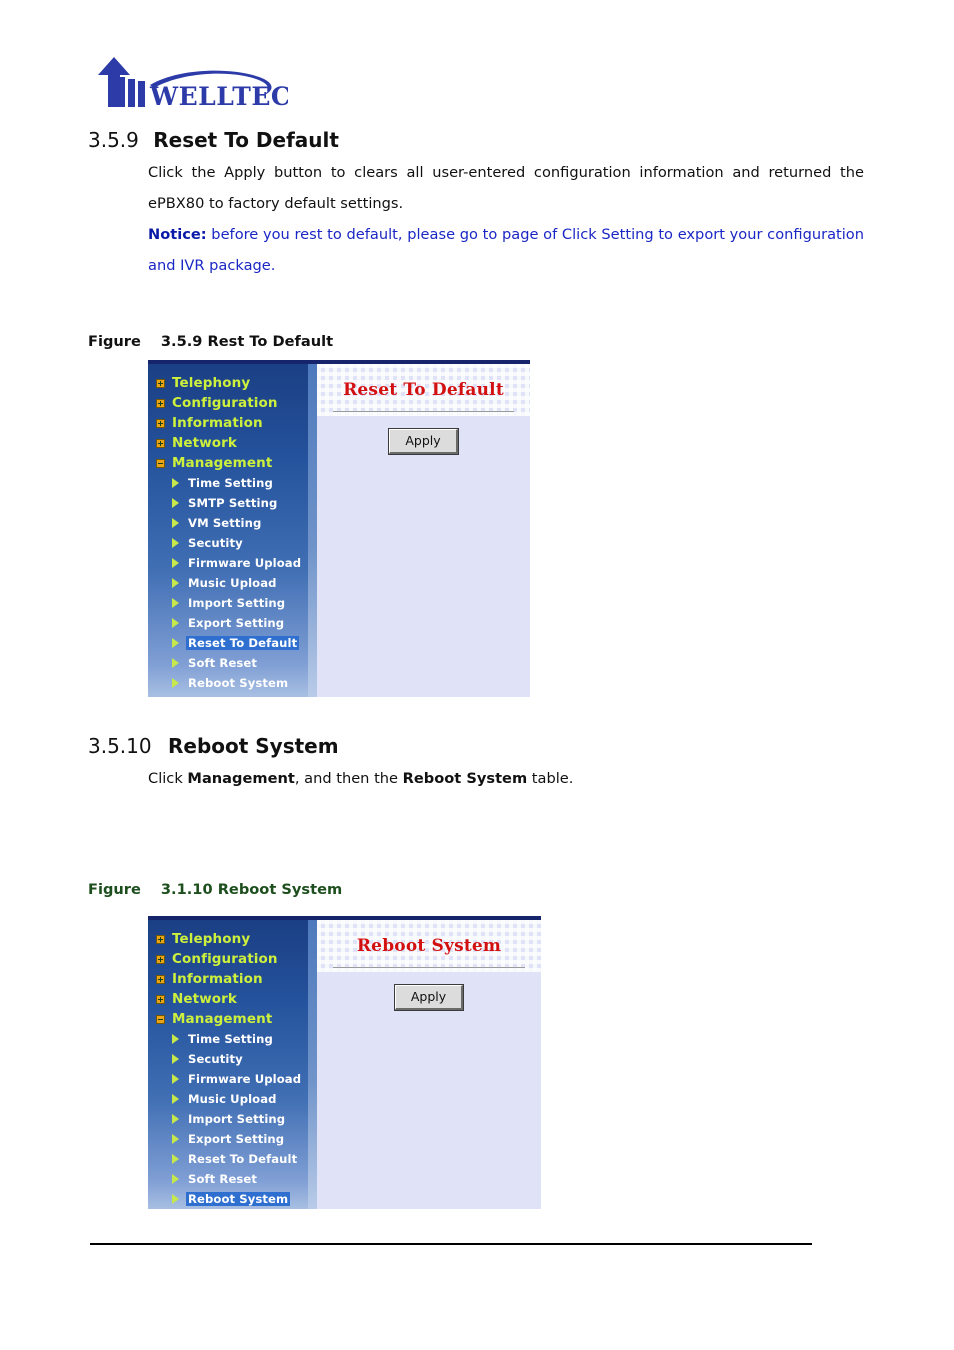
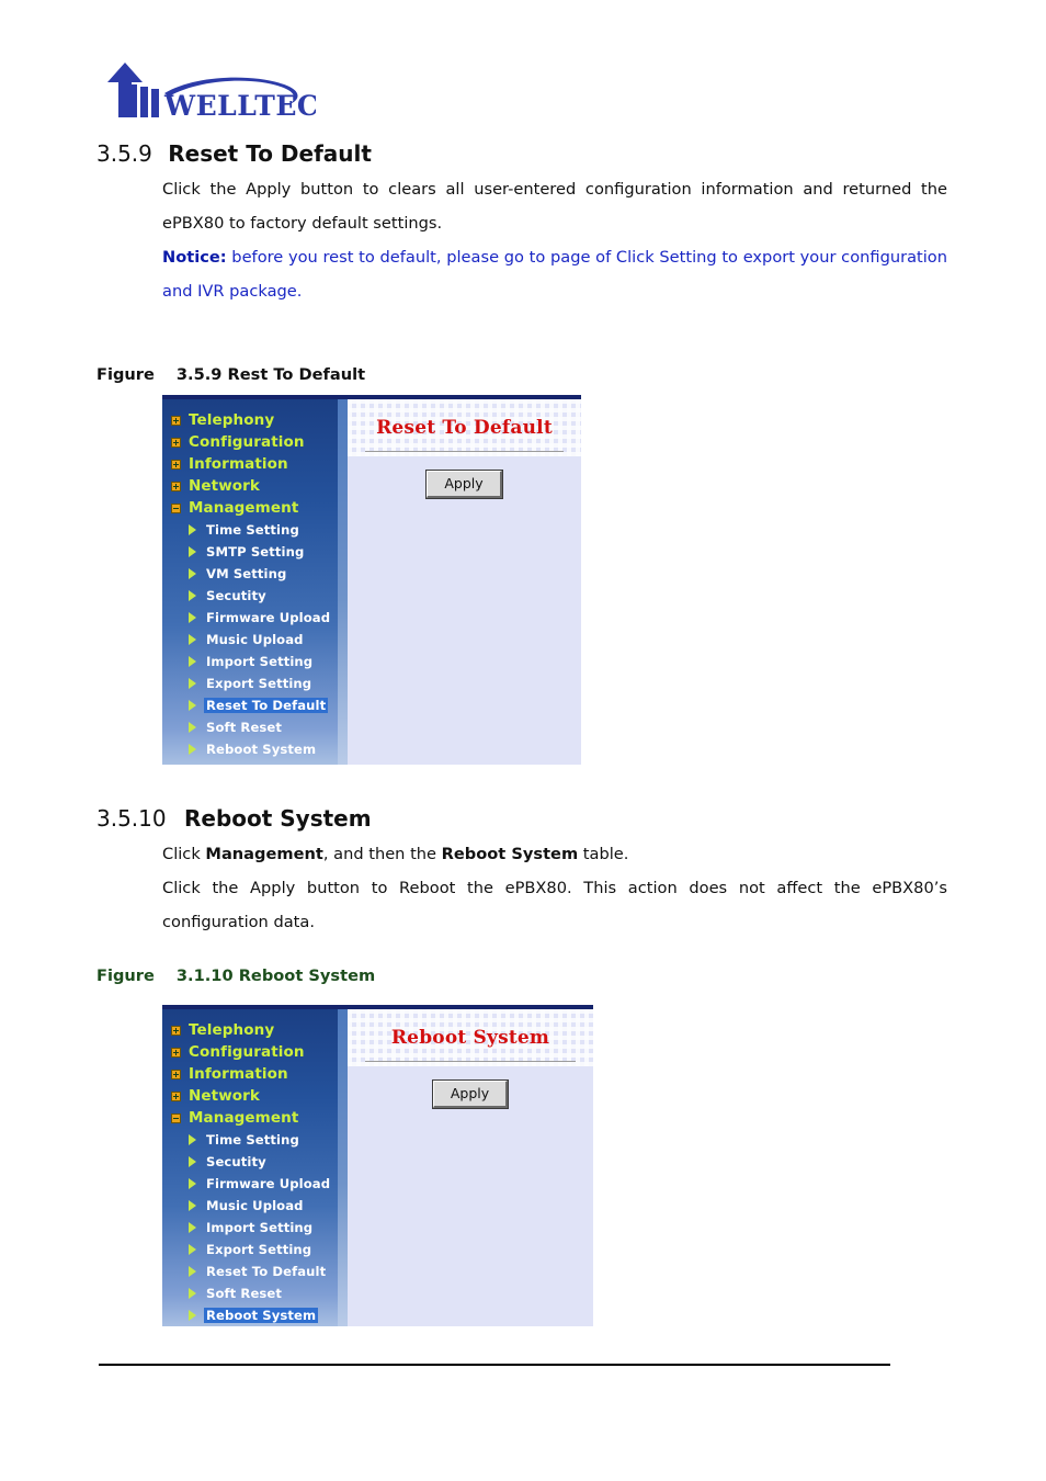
  WELLTEC
  3.5.9 Reset To Default
  Click the Apply button to clears all user-entered configuration information and returned the ePBX80 to factory default settings.
  Notice: before you rest to default, please go to page of Click Setting to export your configuration and IVR package.
  Figure 3.5.9 Rest To Default
  Telephony
  Configuration
  Information
  Network
  Management
  Time Setting
  SMTP Setting
  VM Setting
  Secutity
  Firmware Upload
  Music Upload
  Import Setting
  Export Setting
  Reset To Default
  Soft Reset
  Reboot System
  Reset To Default
  Apply
  3.5.10 Reboot System
  Click Management, and then the Reboot System table.
+ Click the Apply button to Reboot the ePBX80. This action does not affect the ePBX80’s configuration data.
  Figure 3.1.10 Reboot System
  Telephony
  Configuration
  Information
  Network
  Management
  Time Setting
  Secutity
  Firmware Upload
  Music Upload
  Import Setting
  Export Setting
  Reset To Default
  Soft Reset
  Reboot System
  Reboot System
  Apply
